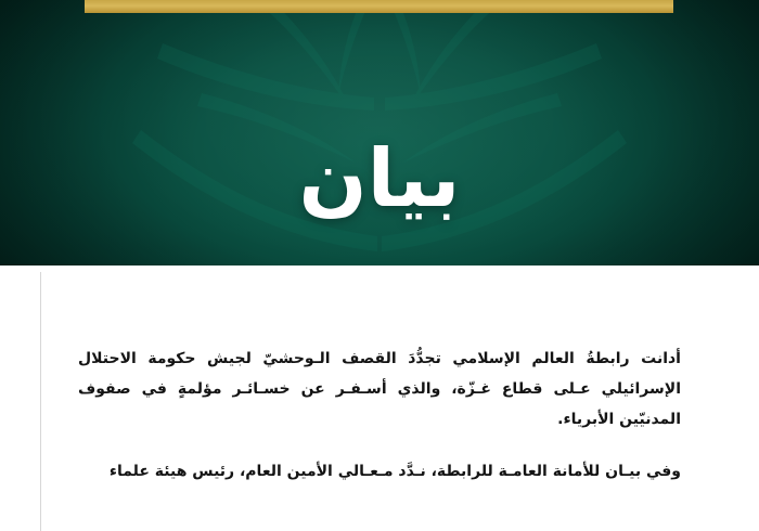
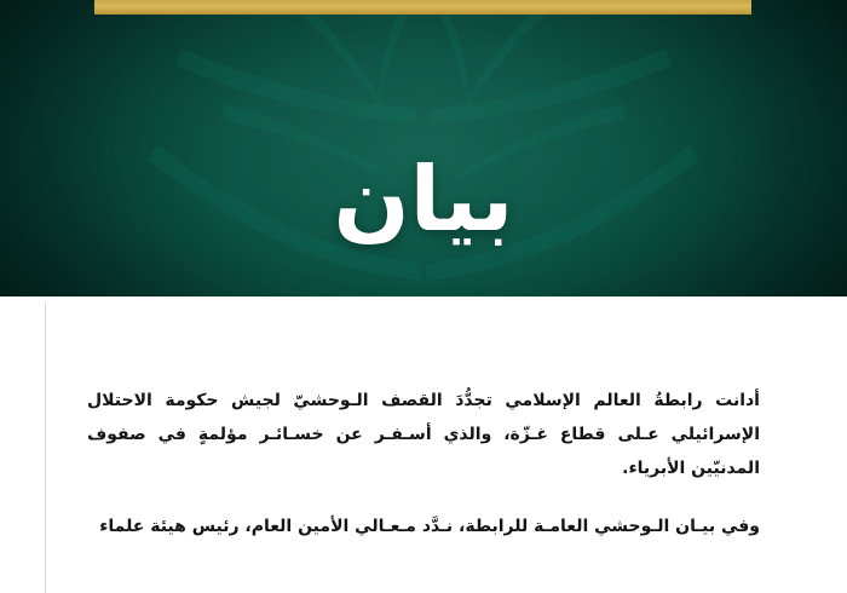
  بيان
  أدانت رابطةُ العالم الإسلامي تجدُّدَ القصف الـوحشيّ لجيش حكومة الاحتلال الإسرائيلي عـلى قطاع غـزّة، والذي أسـفـر عن خسـائـر مؤلمةٍ في صفوف المدنيّين الأبرياء.
- وفي بيـان للأمانة العامـة للرابطة، نـدَّد مـعـالي الأمين العام، رئيس هيئة علماء
+ وفي بيـان الـوحشي العامـة للرابطة، نـدَّد مـعـالي الأمين العام، رئيس هيئة علماء
